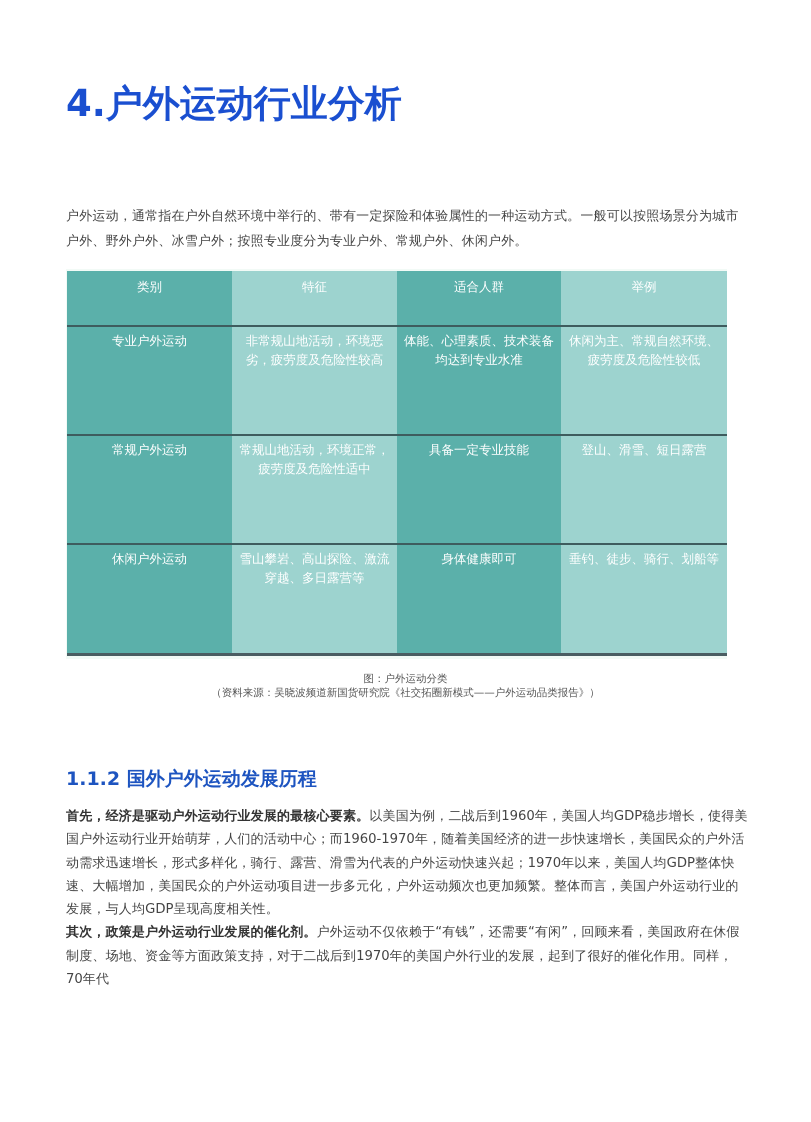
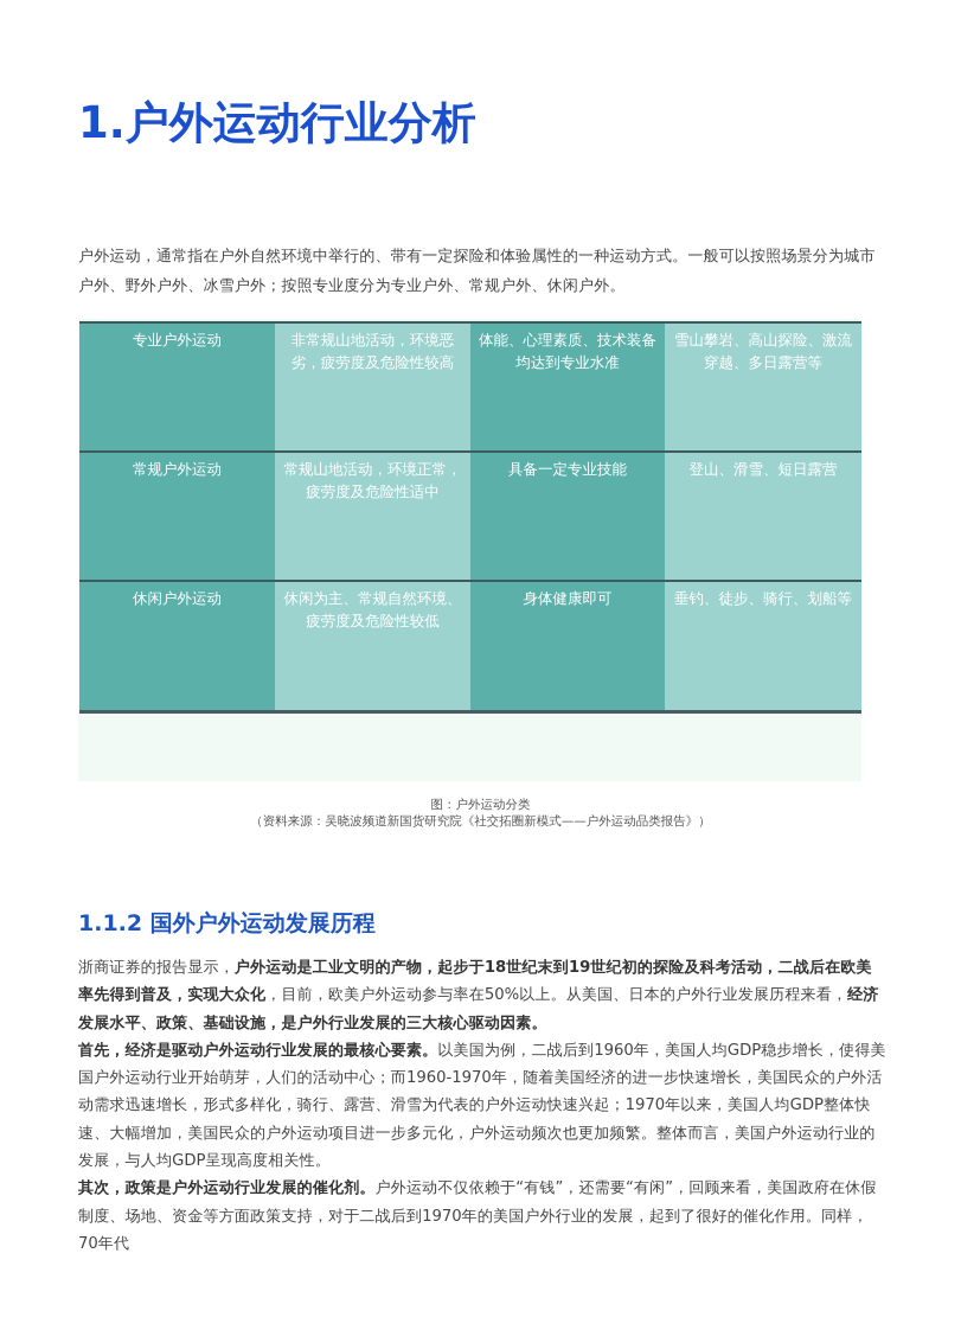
- 4.户外运动行业分析
+ 1.户外运动行业分析
  户外运动，通常指在户外自然环境中举行的、带有一定探险和体验属性的一种运动方式。一般可以按照场景分为城市户外、野外户外、冰雪户外；按照专业度分为专业户外、常规户外、休闲户外。
- 类别	特征	适合人群	举例
- 专业户外运动	非常规山地活动，环境恶劣，疲劳度及危险性较高	体能、心理素质、技术装备均达到专业水准	休闲为主、常规自然环境、疲劳度及危险性较低
+ 专业户外运动	非常规山地活动，环境恶劣，疲劳度及危险性较高	体能、心理素质、技术装备均达到专业水准	雪山攀岩、高山探险、激流穿越、多日露营等
  常规户外运动	常规山地活动，环境正常，疲劳度及危险性适中	具备一定专业技能	登山、滑雪、短日露营
- 休闲户外运动	雪山攀岩、高山探险、激流穿越、多日露营等	身体健康即可	垂钓、徒步、骑行、划船等
+ 休闲户外运动	休闲为主、常规自然环境、疲劳度及危险性较低	身体健康即可	垂钓、徒步、骑行、划船等
  图：户外运动分类
  （资料来源：吴晓波频道新国货研究院《社交拓圈新模式——户外运动品类报告》）
  1.1.2 国外户外运动发展历程
+ 浙商证券的报告显示，户外运动是工业文明的产物，起步于18世纪末到19世纪初的探险及科考活动，二战后在欧美率先得到普及，实现大众化，目前，欧美户外运动参与率在50%以上。从美国、日本的户外行业发展历程来看，经济发展水平、政策、基础设施，是户外行业发展的三大核心驱动因素。
  首先，经济是驱动户外运动行业发展的最核心要素。以美国为例，二战后到1960年，美国人均GDP稳步增长，使得美国户外运动行业开始萌芽，人们的活动中心；而1960-1970年，随着美国经济的进一步快速增长，美国民众的户外活动需求迅速增长，形式多样化，骑行、露营、滑雪为代表的户外运动快速兴起；1970年以来，美国人均GDP整体快速、大幅增加，美国民众的户外运动项目进一步多元化，户外运动频次也更加频繁。整体而言，美国户外运动行业的发展，与人均GDP呈现高度相关性。
  其次，政策是户外运动行业发展的催化剂。户外运动不仅依赖于“有钱”，还需要“有闲”，回顾来看，美国政府在休假制度、场地、资金等方面政策支持，对于二战后到1970年的美国户外行业的发展，起到了很好的催化作用。同样，70年代
